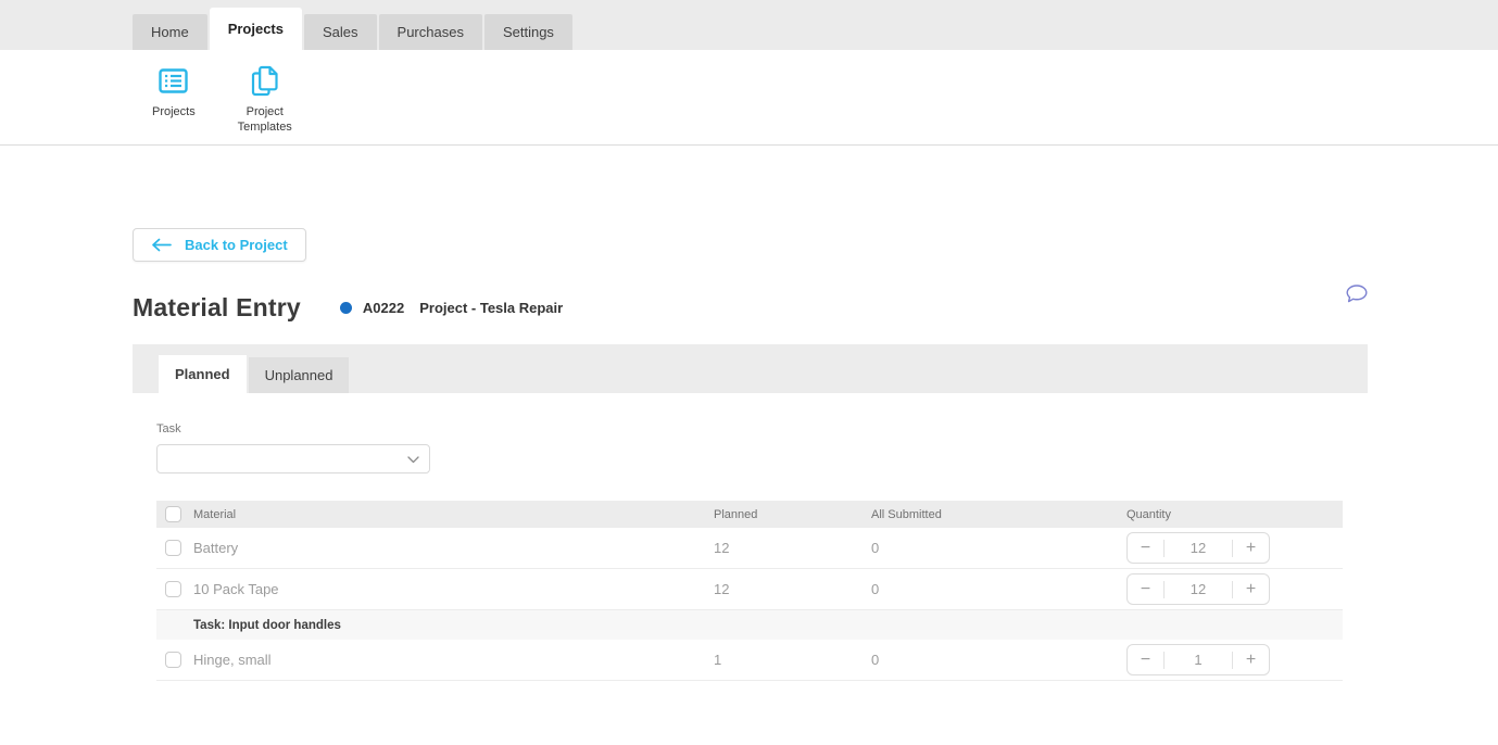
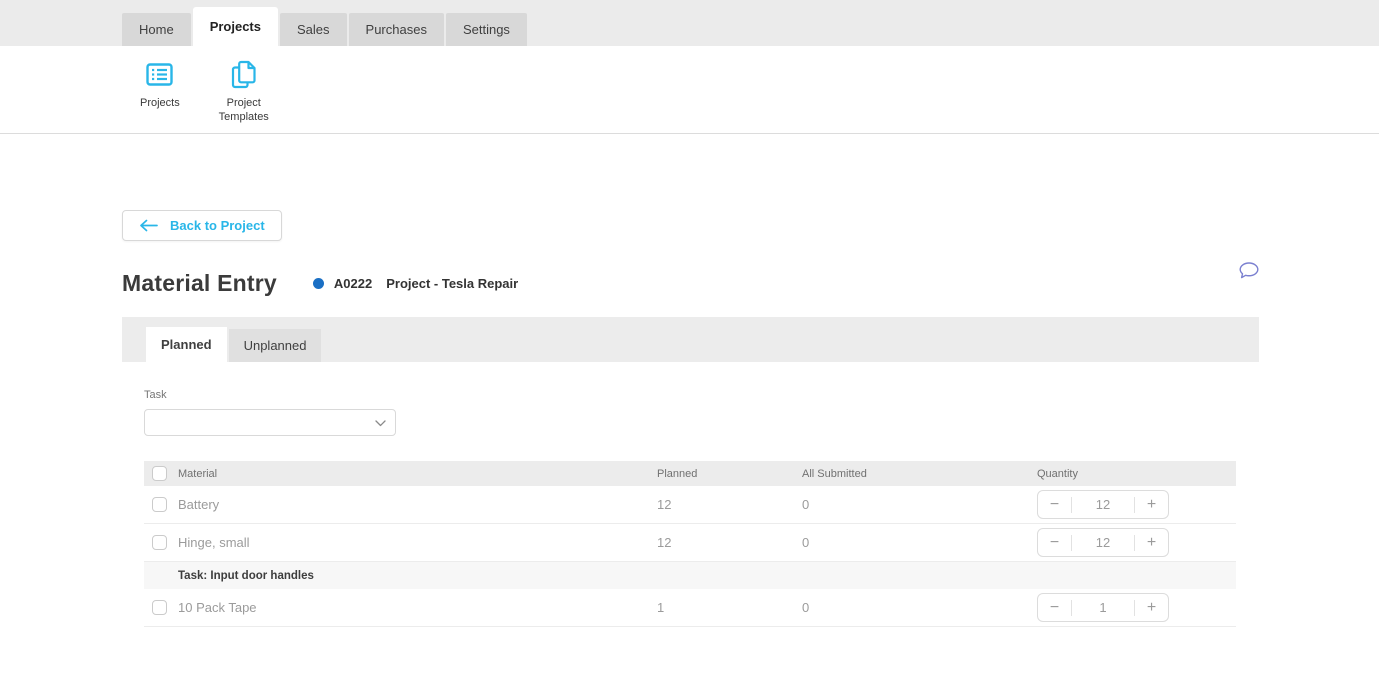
  Home
  Projects
  Sales
  Purchases
  Settings
  Projects
  Project Templates
  Back to Project
  Material Entry
  A0222
  Project - Tesla Repair
  Planned
  Unplanned
  Task
  Material
  Planned
  All Submitted
  Quantity
  Battery
  12
  0
  −
  12
  +
- 10 Pack Tape
+ Hinge, small
  12
  0
  −
  12
  +
  Task: Input door handles
- Hinge, small
+ 10 Pack Tape
  1
  0
  −
  1
  +
